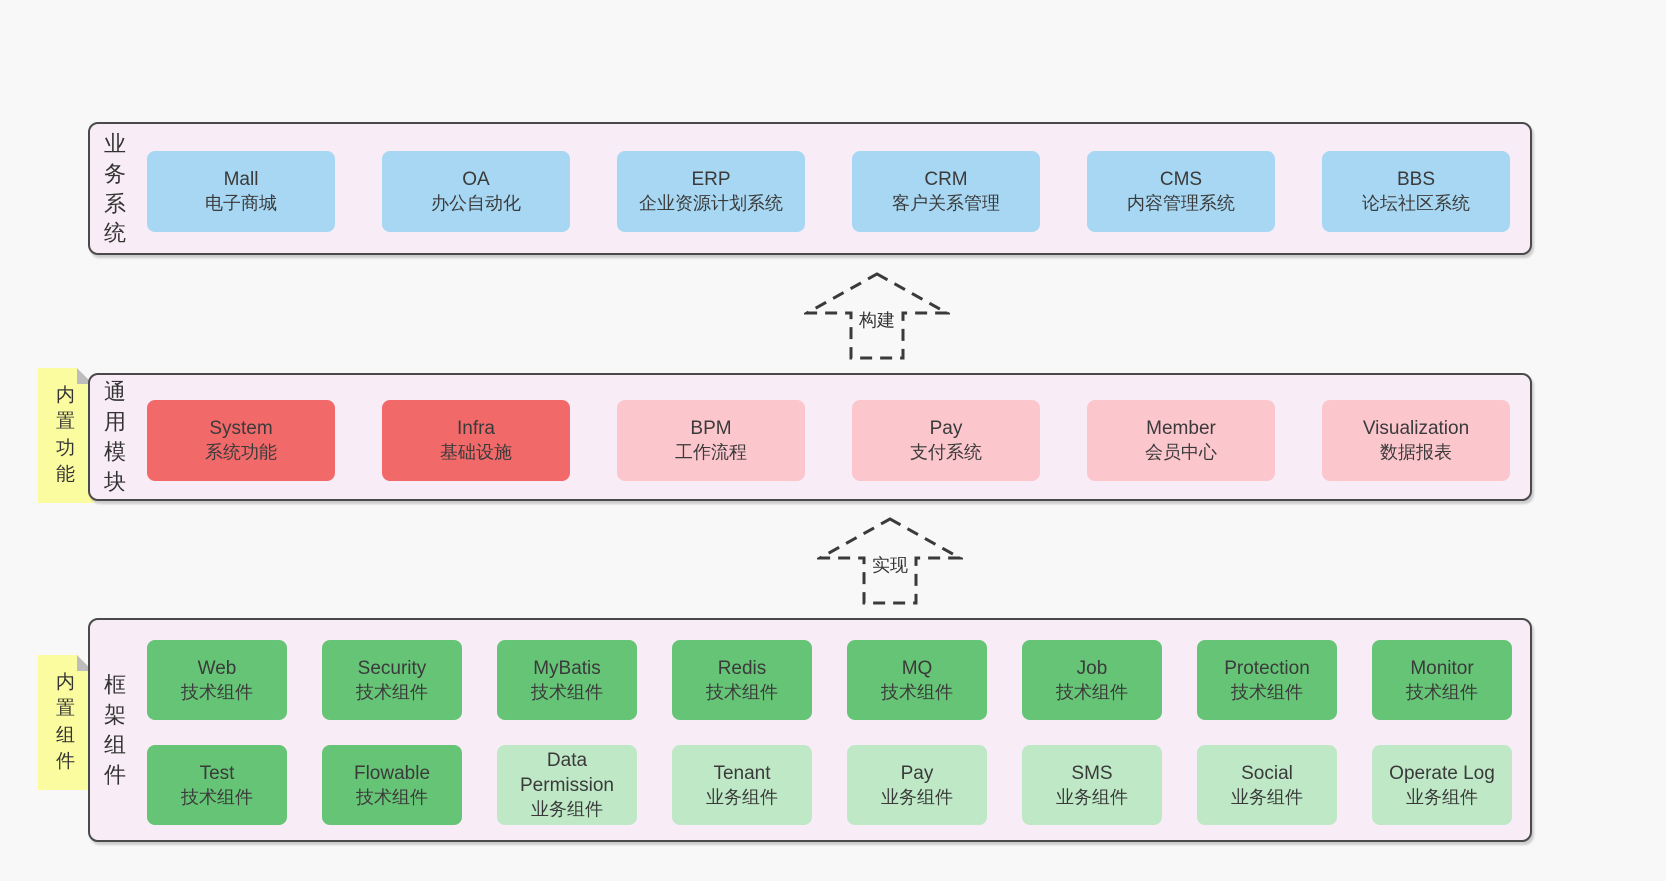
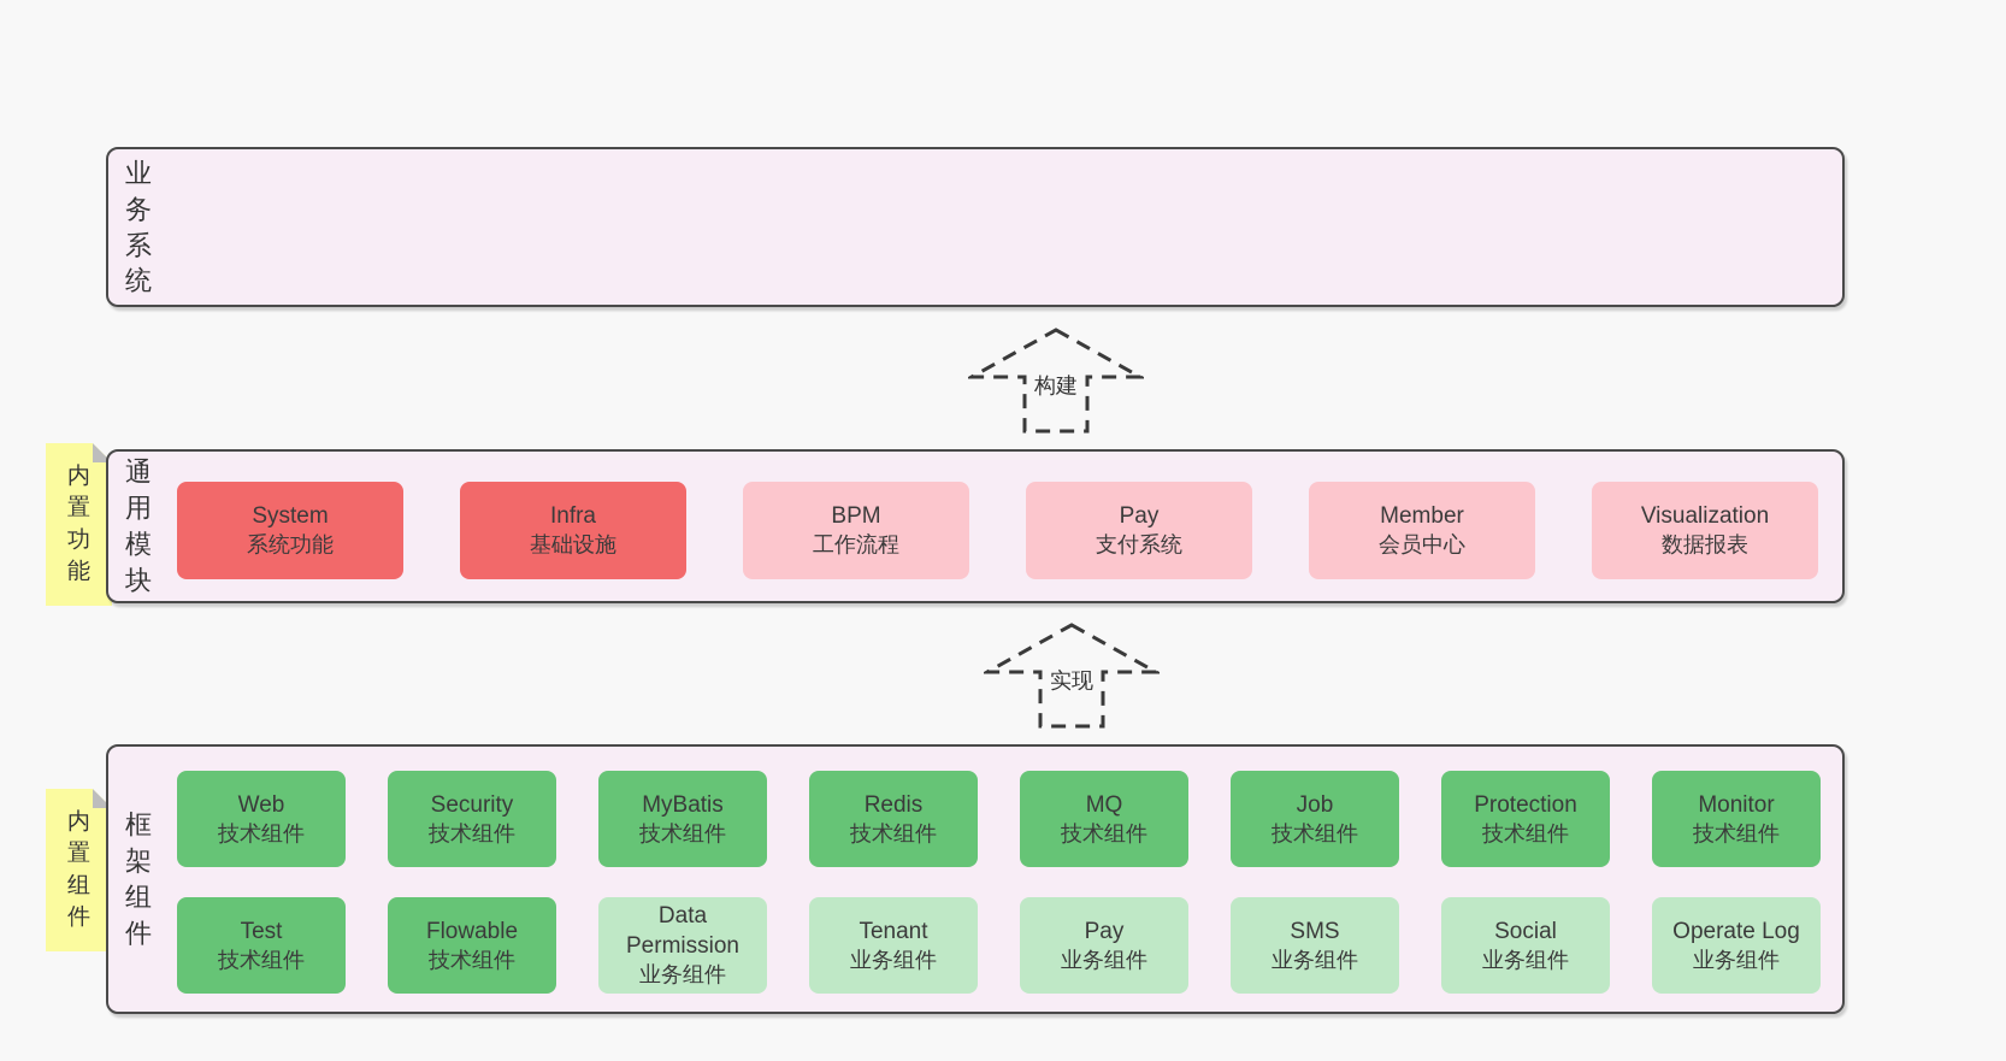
  内置功能
  内置组件
  业务系统
- Mall
- 电子商城
- OA
- 办公自动化
- ERP
- 企业资源计划系统
- CRM
- 客户关系管理
- CMS
- 内容管理系统
- BBS
- 论坛社区系统
  构建
  通用模块
  System
  系统功能
  Infra
  基础设施
  BPM
  工作流程
  Pay
  支付系统
  Member
  会员中心
  Visualization
  数据报表
  实现
  框架组件
  Web
  技术组件
  Security
  技术组件
  MyBatis
  技术组件
  Redis
  技术组件
  MQ
  技术组件
  Job
  技术组件
  Protection
  技术组件
  Monitor
  技术组件
  Test
  技术组件
  Flowable
  技术组件
  Data Permission
  业务组件
  Tenant
  业务组件
  Pay
  业务组件
  SMS
  业务组件
  Social
  业务组件
  Operate Log
  业务组件
